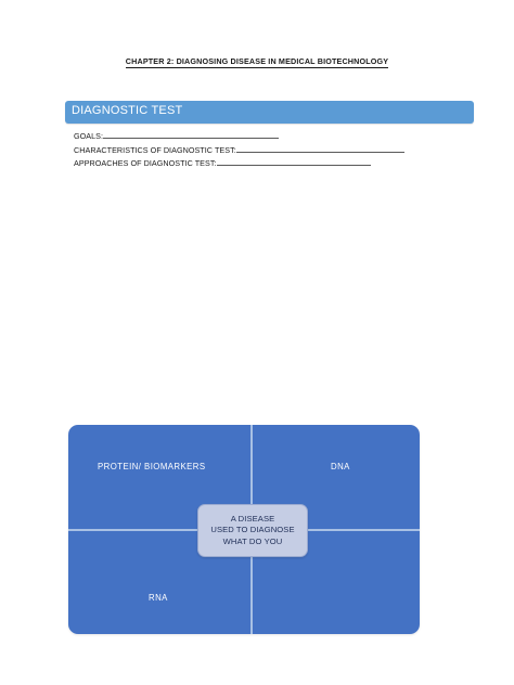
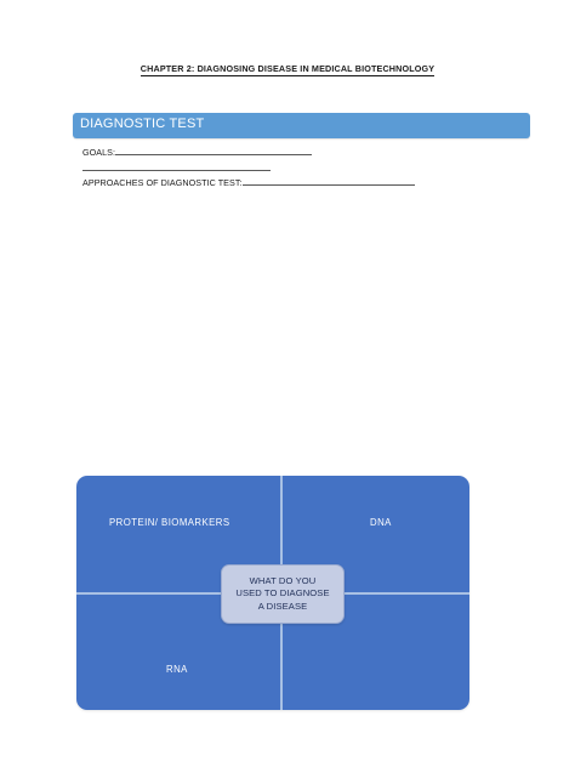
  CHAPTER 2: DIAGNOSING DISEASE IN MEDICAL BIOTECHNOLOGY
  DIAGNOSTIC TEST
  GOALS:
- CHARACTERISTICS OF DIAGNOSTIC TEST:
  APPROACHES OF DIAGNOSTIC TEST:
  PROTEIN/ BIOMARKERS
  DNA
  RNA
- A DISEASE
+ WHAT DO YOU
  USED TO DIAGNOSE
- WHAT DO YOU
+ A DISEASE
